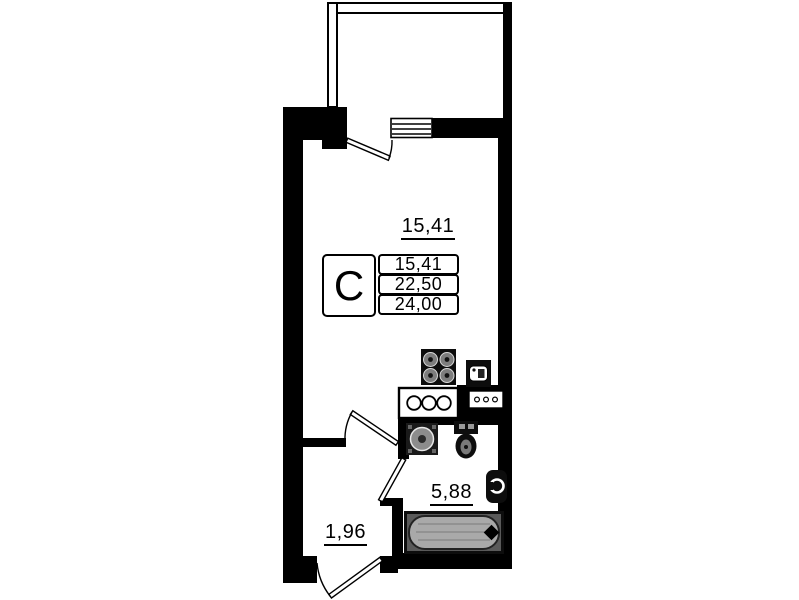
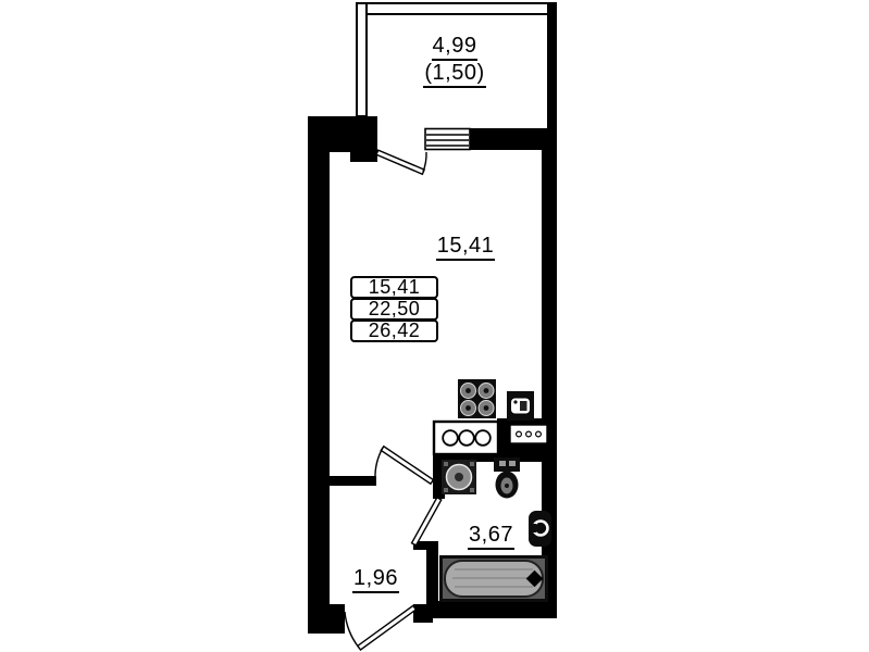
+ 4,99
+ (1,50)
  15,41
- С
  15,41
  22,50
- 24,00
+ 26,42
- 5,88
+ 3,67
  1,96
